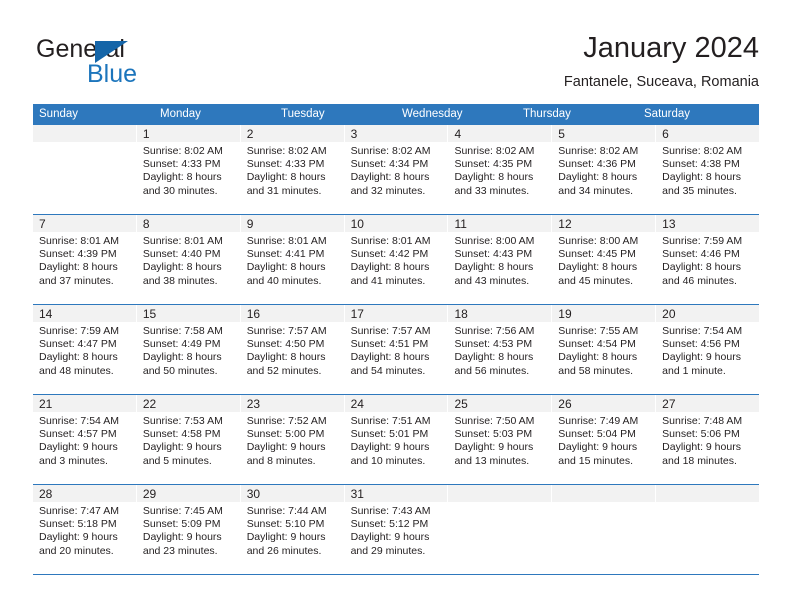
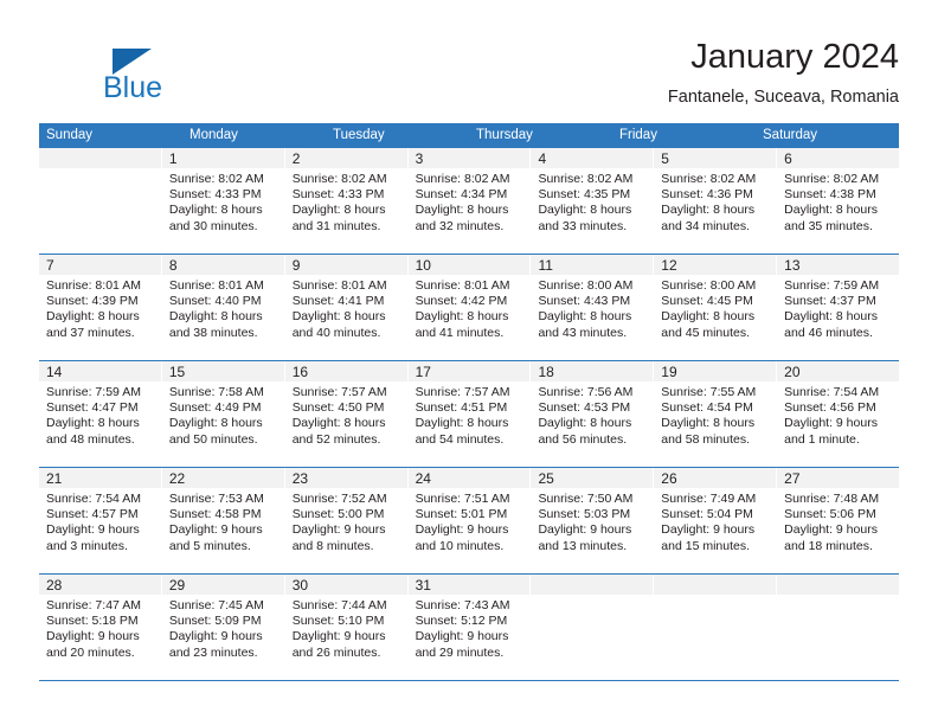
- General
  Blue
  January 2024
  Fantanele, Suceava, Romania
  Sunday
  Monday
  Tuesday
- Wednesday
  Thursday
+ Friday
  Saturday
  1
  Sunrise: 8:02 AM
  Sunset: 4:33 PM
  Daylight: 8 hours
  and 30 minutes.
  2
  Sunrise: 8:02 AM
  Sunset: 4:33 PM
  Daylight: 8 hours
  and 31 minutes.
  3
  Sunrise: 8:02 AM
  Sunset: 4:34 PM
  Daylight: 8 hours
  and 32 minutes.
  4
  Sunrise: 8:02 AM
  Sunset: 4:35 PM
  Daylight: 8 hours
  and 33 minutes.
  5
  Sunrise: 8:02 AM
  Sunset: 4:36 PM
  Daylight: 8 hours
  and 34 minutes.
  6
  Sunrise: 8:02 AM
  Sunset: 4:38 PM
  Daylight: 8 hours
  and 35 minutes.
  7
  Sunrise: 8:01 AM
  Sunset: 4:39 PM
  Daylight: 8 hours
  and 37 minutes.
  8
  Sunrise: 8:01 AM
  Sunset: 4:40 PM
  Daylight: 8 hours
  and 38 minutes.
  9
  Sunrise: 8:01 AM
  Sunset: 4:41 PM
  Daylight: 8 hours
  and 40 minutes.
  10
  Sunrise: 8:01 AM
  Sunset: 4:42 PM
  Daylight: 8 hours
  and 41 minutes.
  11
  Sunrise: 8:00 AM
  Sunset: 4:43 PM
  Daylight: 8 hours
  and 43 minutes.
  12
  Sunrise: 8:00 AM
  Sunset: 4:45 PM
  Daylight: 8 hours
  and 45 minutes.
  13
  Sunrise: 7:59 AM
- Sunset: 4:46 PM
+ Sunset: 4:37 PM
  Daylight: 8 hours
  and 46 minutes.
  14
  Sunrise: 7:59 AM
  Sunset: 4:47 PM
  Daylight: 8 hours
  and 48 minutes.
  15
  Sunrise: 7:58 AM
  Sunset: 4:49 PM
  Daylight: 8 hours
  and 50 minutes.
  16
  Sunrise: 7:57 AM
  Sunset: 4:50 PM
  Daylight: 8 hours
  and 52 minutes.
  17
  Sunrise: 7:57 AM
  Sunset: 4:51 PM
  Daylight: 8 hours
  and 54 minutes.
  18
  Sunrise: 7:56 AM
  Sunset: 4:53 PM
  Daylight: 8 hours
  and 56 minutes.
  19
  Sunrise: 7:55 AM
  Sunset: 4:54 PM
  Daylight: 8 hours
  and 58 minutes.
  20
  Sunrise: 7:54 AM
  Sunset: 4:56 PM
  Daylight: 9 hours
  and 1 minute.
  21
  Sunrise: 7:54 AM
  Sunset: 4:57 PM
  Daylight: 9 hours
  and 3 minutes.
  22
  Sunrise: 7:53 AM
  Sunset: 4:58 PM
  Daylight: 9 hours
  and 5 minutes.
  23
  Sunrise: 7:52 AM
  Sunset: 5:00 PM
  Daylight: 9 hours
  and 8 minutes.
  24
  Sunrise: 7:51 AM
  Sunset: 5:01 PM
  Daylight: 9 hours
  and 10 minutes.
  25
  Sunrise: 7:50 AM
  Sunset: 5:03 PM
  Daylight: 9 hours
  and 13 minutes.
  26
  Sunrise: 7:49 AM
  Sunset: 5:04 PM
  Daylight: 9 hours
  and 15 minutes.
  27
  Sunrise: 7:48 AM
  Sunset: 5:06 PM
  Daylight: 9 hours
  and 18 minutes.
  28
  Sunrise: 7:47 AM
  Sunset: 5:18 PM
  Daylight: 9 hours
  and 20 minutes.
  29
  Sunrise: 7:45 AM
  Sunset: 5:09 PM
  Daylight: 9 hours
  and 23 minutes.
  30
  Sunrise: 7:44 AM
  Sunset: 5:10 PM
  Daylight: 9 hours
  and 26 minutes.
  31
  Sunrise: 7:43 AM
  Sunset: 5:12 PM
  Daylight: 9 hours
  and 29 minutes.
